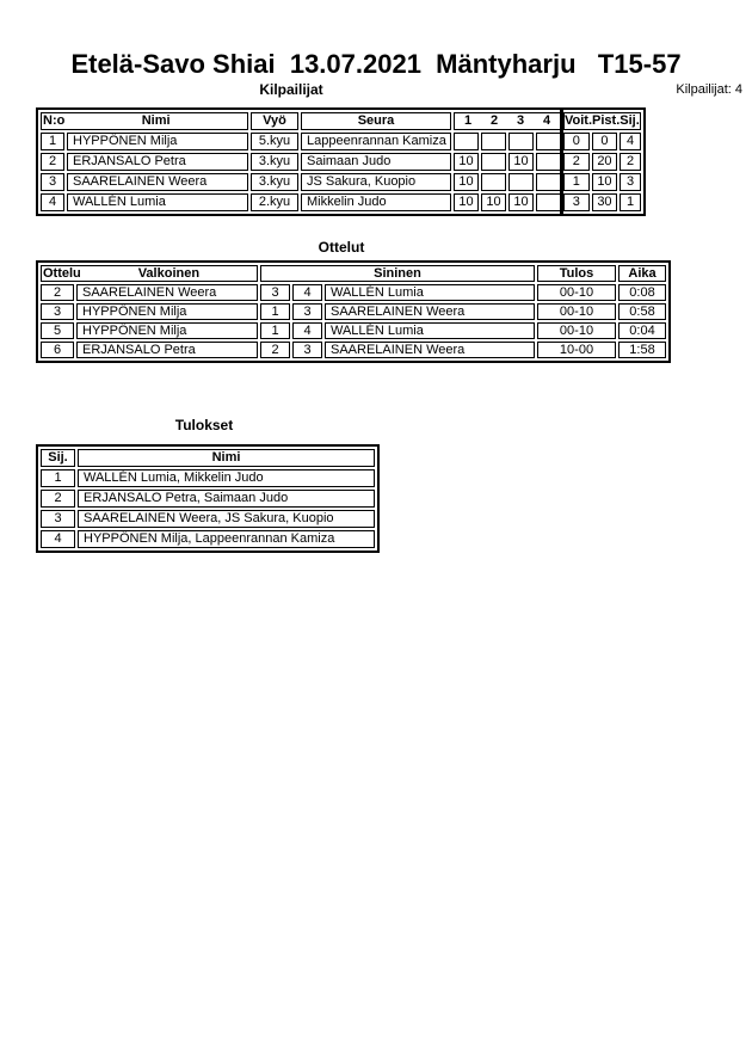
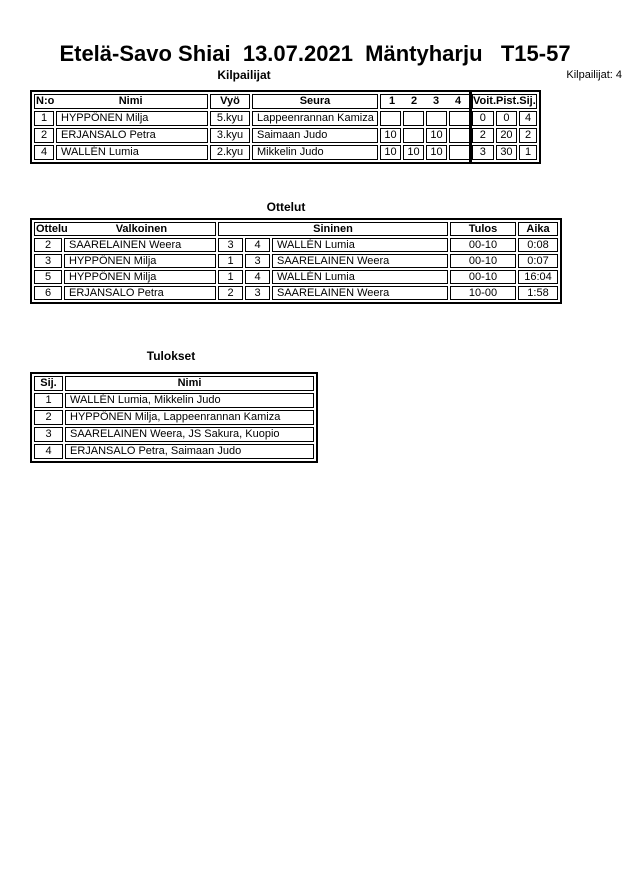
  Etelä-Savo Shiai 13.07.2021 Mäntyharju T15-57
  Kilpailijat
  Kilpailijat: 4
  N:o Nimi	Vyö	Seura	1 2 3 4	Voit. Pist. Sij.
  1	HYPPÖNEN Milja	5.kyu	Lappeenrannan Kamiza					0	0	4
  2	ERJANSALO Petra	3.kyu	Saimaan Judo	10		10		2	20	2
- 3	SAARELAINEN Weera	3.kyu	JS Sakura, Kuopio	10				1	10	3
  4	WALLÉN Lumia	2.kyu	Mikkelin Judo	10	10	10		3	30	1
  Ottelut
  Ottelu Valkoinen	Sininen	Tulos	Aika
  2	SAARELAINEN Weera	3	4	WALLÉN Lumia	00-10	0:08
- 3	HYPPÖNEN Milja	1	3	SAARELAINEN Weera	00-10	0:58
+ 3	HYPPÖNEN Milja	1	3	SAARELAINEN Weera	00-10	0:07
- 5	HYPPÖNEN Milja	1	4	WALLÉN Lumia	00-10	0:04
+ 5	HYPPÖNEN Milja	1	4	WALLÉN Lumia	00-10	16:04
  6	ERJANSALO Petra	2	3	SAARELAINEN Weera	10-00	1:58
  Tulokset
  Sij.	Nimi
  1	WALLÉN Lumia, Mikkelin Judo
- 2	ERJANSALO Petra, Saimaan Judo
+ 2	HYPPÖNEN Milja, Lappeenrannan Kamiza
  3	SAARELAINEN Weera, JS Sakura, Kuopio
- 4	HYPPÖNEN Milja, Lappeenrannan Kamiza
+ 4	ERJANSALO Petra, Saimaan Judo
